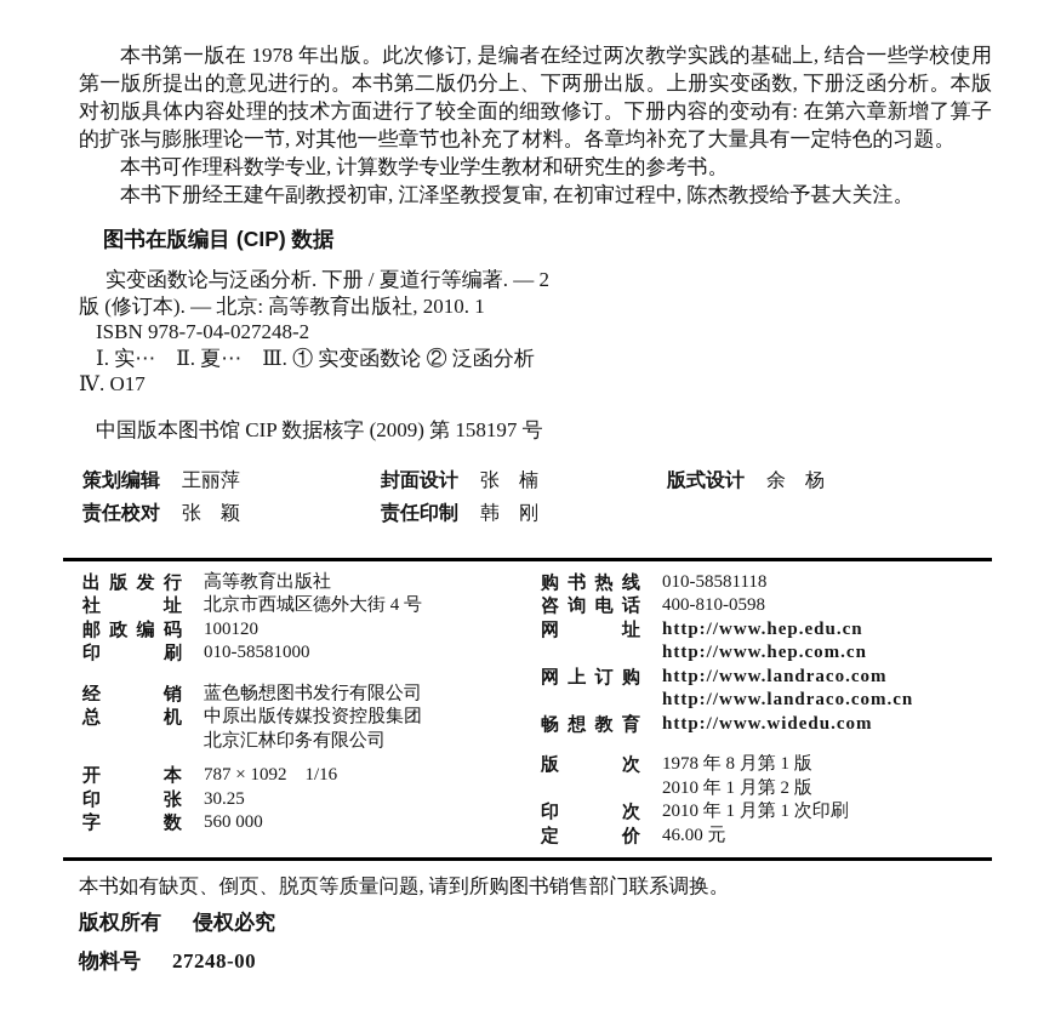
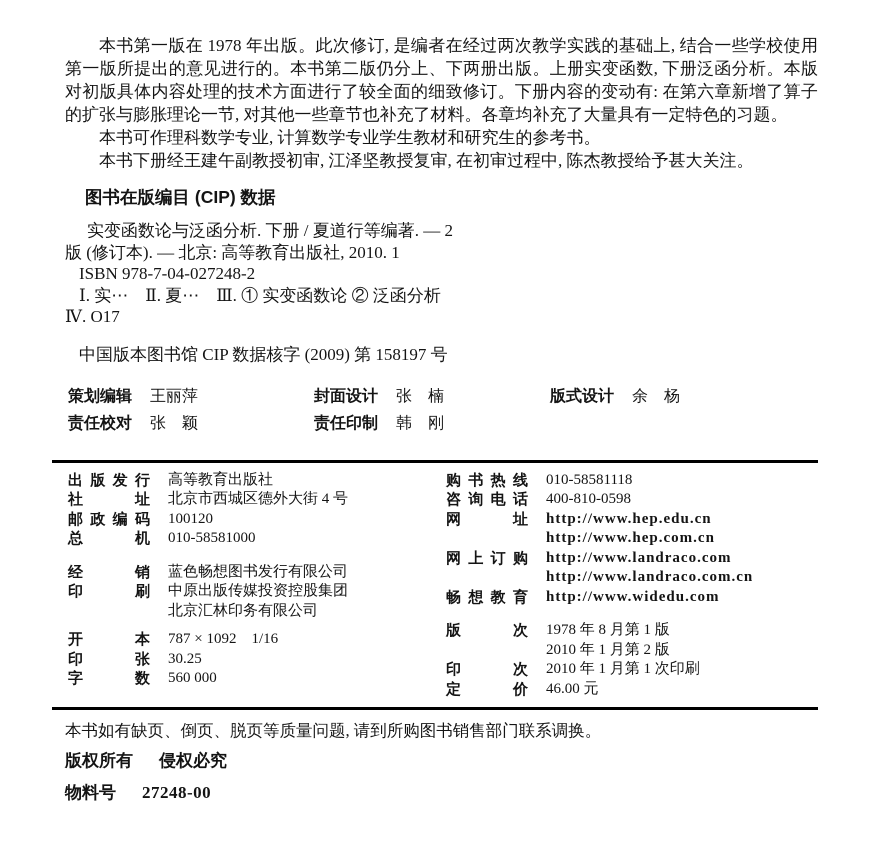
  本书第一版在 1978 年出版。此次修订, 是编者在经过两次教学实践的基础上, 结合一些学校使用第一版所提出的意见进行的。本书第二版仍分上、下两册出版。上册实变函数, 下册泛函分析。本版对初版具体内容处理的技术方面进行了较全面的细致修订。下册内容的变动有: 在第六章新增了算子的扩张与膨胀理论一节, 对其他一些章节也补充了材料。各章均补充了大量具有一定特色的习题。
  本书可作理科数学专业, 计算数学专业学生教材和研究生的参考书。
  本书下册经王建午副教授初审, 江泽坚教授复审, 在初审过程中, 陈杰教授给予甚大关注。
  图书在版编目 (CIP) 数据
  实变函数论与泛函分析. 下册 / 夏道行等编著. — 2
  版 (修订本). — 北京: 高等教育出版社, 2010. 1
  ISBN 978-7-04-027248-2
  Ⅰ. 实⋯ Ⅱ. 夏⋯ Ⅲ. ① 实变函数论 ② 泛函分析
  Ⅳ. O17
  中国版本图书馆 CIP 数据核字 (2009) 第 158197 号
  策划编辑 王丽萍
  封面设计 张 楠
  版式设计 余 杨
  责任校对 张 颖
  责任印制 韩 刚
  出版发行
  高等教育出版社
  社址
  北京市西城区德外大街 4 号
  邮政编码
  100120
- 印刷
+ 总机
  010-58581000
  经销
  蓝色畅想图书发行有限公司
- 总机
+ 印刷
  中原出版传媒投资控股集团
  北京汇林印务有限公司
  开本
  787 × 1092 1/16
  印张
  30.25
  字数
  560 000
  购书热线
  010-58581118
  咨询电话
  400-810-0598
  网址
  http://www.hep.edu.cn
  http://www.hep.com.cn
  网上订购
  http://www.landraco.com
  http://www.landraco.com.cn
  畅想教育
  http://www.widedu.com
  版次
  1978 年 8 月第 1 版
  2010 年 1 月第 2 版
  印次
  2010 年 1 月第 1 次印刷
  定价
  46.00 元
  本书如有缺页、倒页、脱页等质量问题, 请到所购图书销售部门联系调换。
  版权所有 侵权必究
  物料号 27248-00
